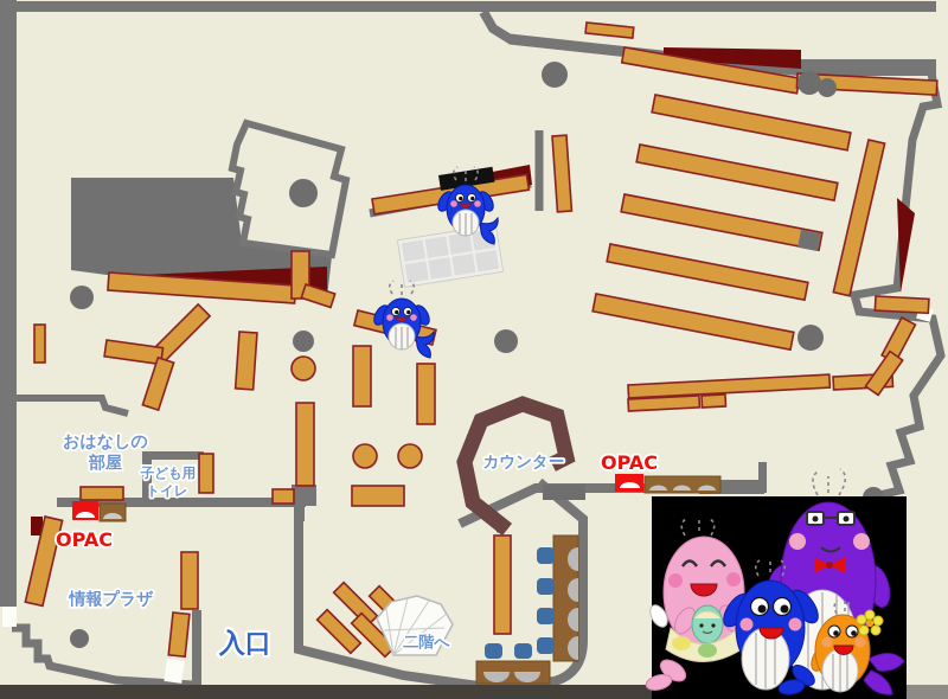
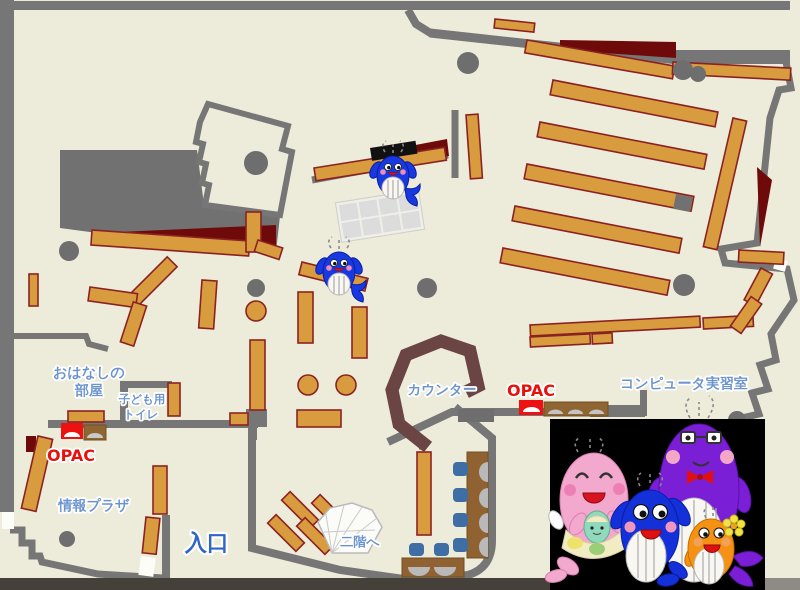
  おはなしの
  部屋
  子ども用
  トイレ
  OPAC
  情報プラザ
  入口
  二階へ
  カウンター
  OPAC
+ コンピュータ実習室
